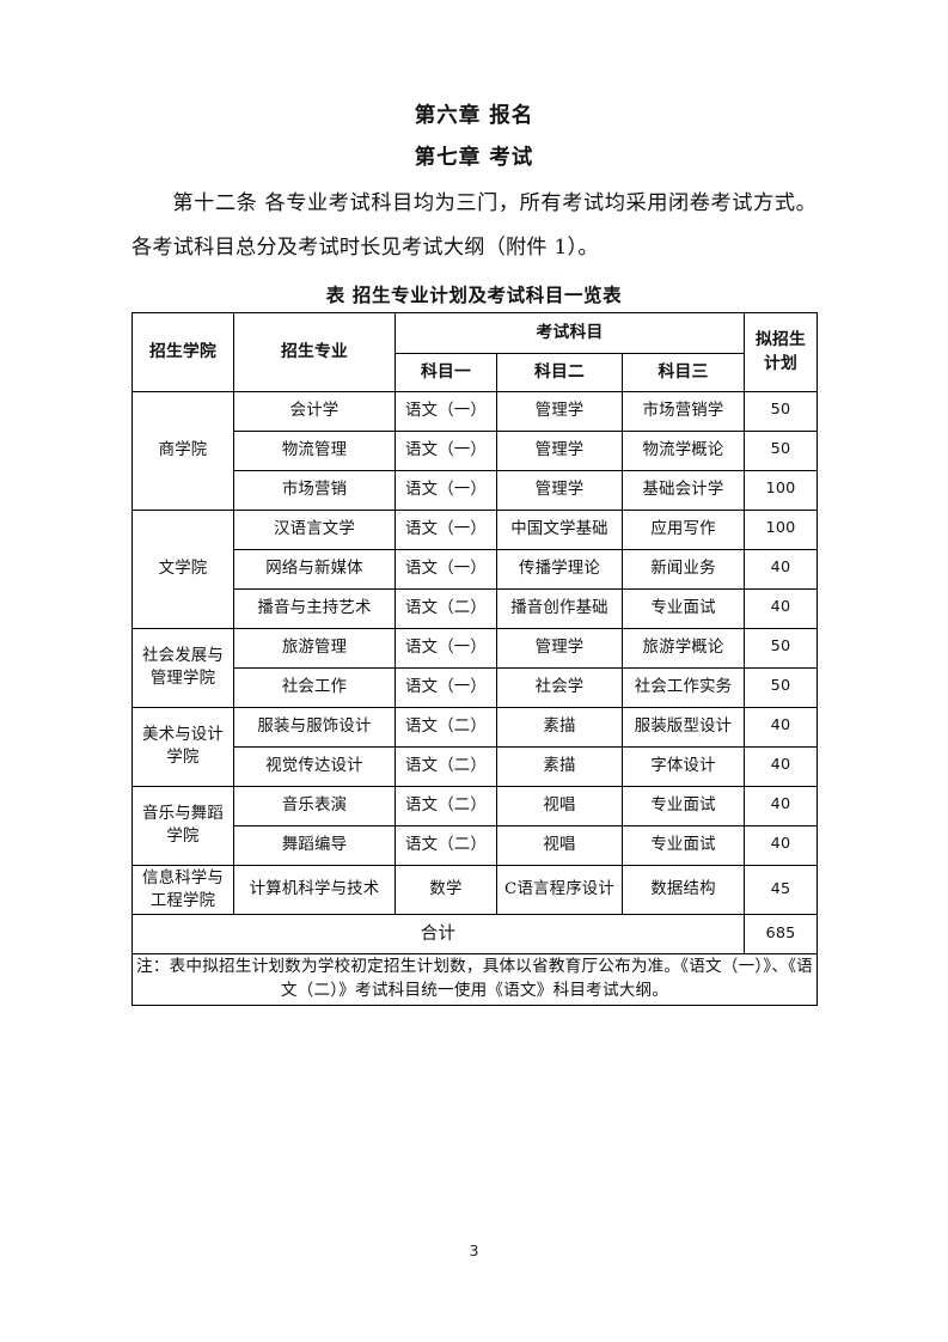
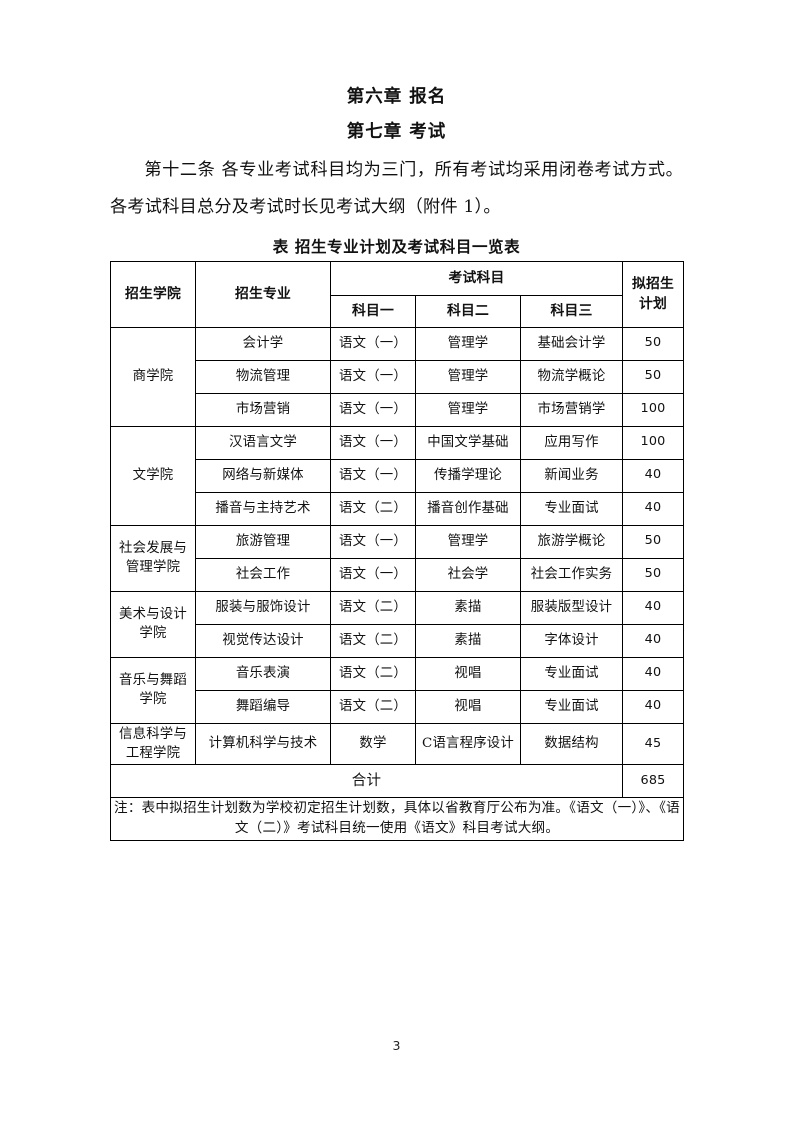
  第六章 报名
  第七章 考试
  第十二条 各专业考试科目均为三门，所有考试均采用闭卷考试方式。各考试科目总分及考试时长见考试大纲（附件 1）。
  表 招生专业计划及考试科目一览表
  招生学院	招生专业	考试科目	拟招生 计划
  科目一	科目二	科目三
- 商学院	会计学	语文（一）	管理学	市场营销学	50
+ 商学院	会计学	语文（一）	管理学	基础会计学	50
  物流管理	语文（一）	管理学	物流学概论	50
- 市场营销	语文（一）	管理学	基础会计学	100
+ 市场营销	语文（一）	管理学	市场营销学	100
  文学院	汉语言文学	语文（一）	中国文学基础	应用写作	100
  网络与新媒体	语文（一）	传播学理论	新闻业务	40
  播音与主持艺术	语文（二）	播音创作基础	专业面试	40
  社会发展与管理学院	旅游管理	语文（一）	管理学	旅游学概论	50
  社会工作	语文（一）	社会学	社会工作实务	50
  美术与设计学院	服装与服饰设计	语文（二）	素描	服装版型设计	40
  视觉传达设计	语文（二）	素描	字体设计	40
  音乐与舞蹈学院	音乐表演	语文（二）	视唱	专业面试	40
  舞蹈编导	语文（二）	视唱	专业面试	40
  信息科学与工程学院	计算机科学与技术	数学	C语言程序设计	数据结构	45
  合计	685
  注：表中拟招生计划数为学校初定招生计划数，具体以省教育厅公布为准。《语文（一）》、《语文（二）》考试科目统一使用《语文》科目考试大纲。
  3
